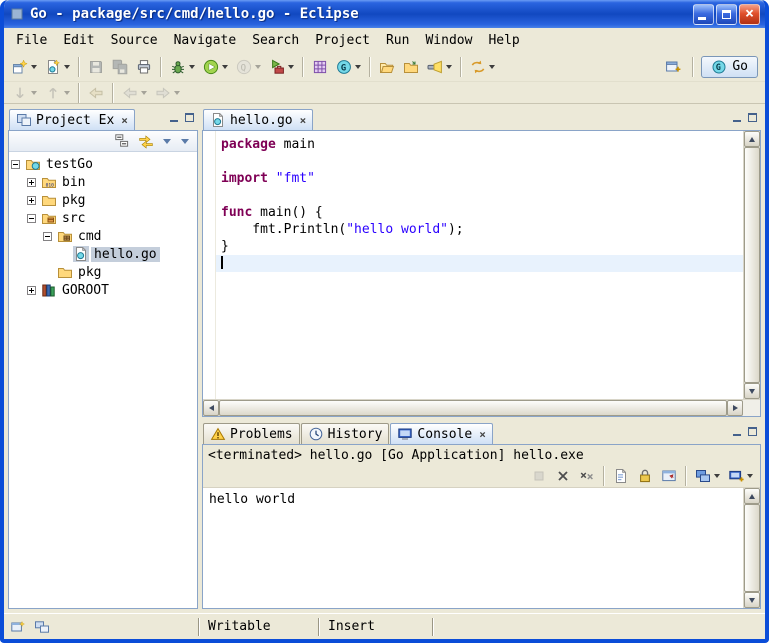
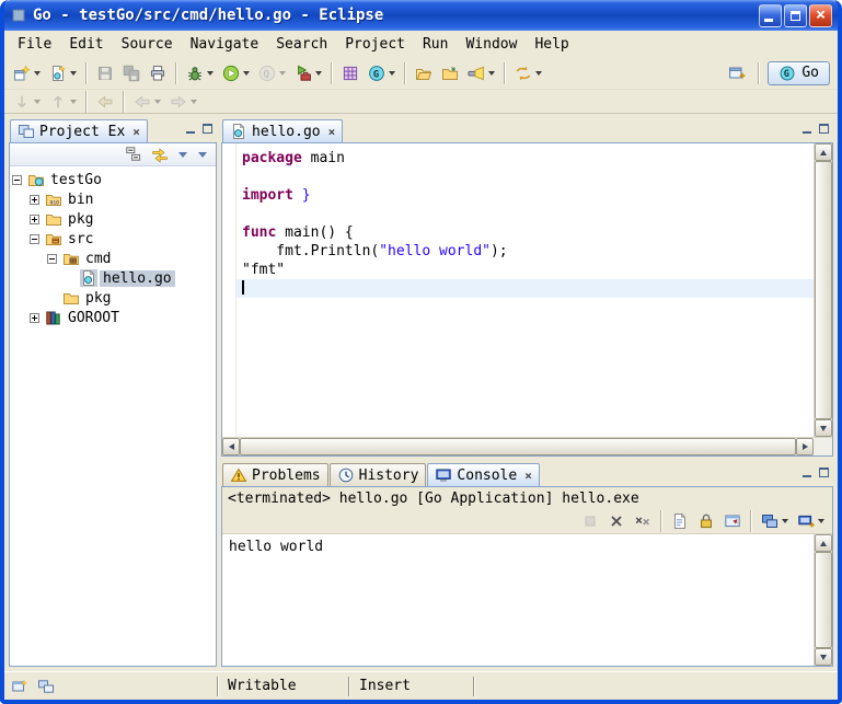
- Go - package/src/cmd/hello.go - Eclipse
+ Go - testGo/src/cmd/hello.go - Eclipse
  File
  Edit
  Source
  Navigate
  Search
  Project
  Run
  Window
  Help
  Q
  G
  G
  Go
  Project Ex
  testGo
  bin
  pkg
  src
  cmd
  hello.go
  pkg
  GOROOT
  hello.go
  package main
- import "fmt"
+ import }
  func main() {
  fmt.Println("hello world");
- }
+ "fmt"
  Problems
  History
  Console
  <terminated> hello.go [Go Application] hello.exe
  hello world
  Writable
  Insert
